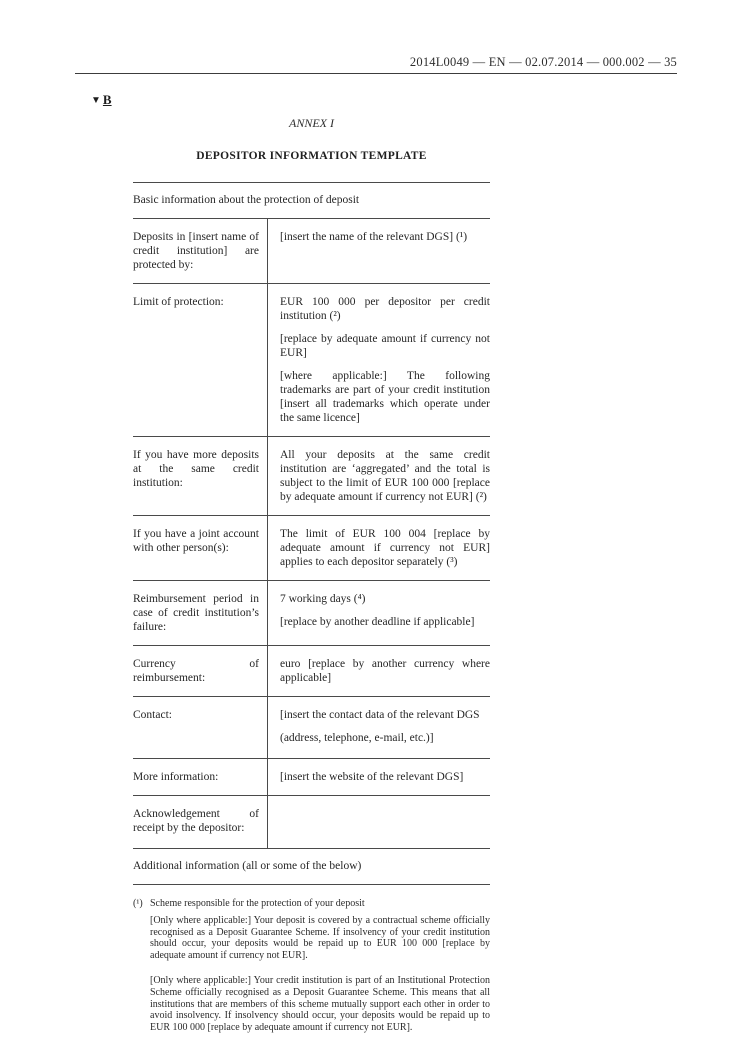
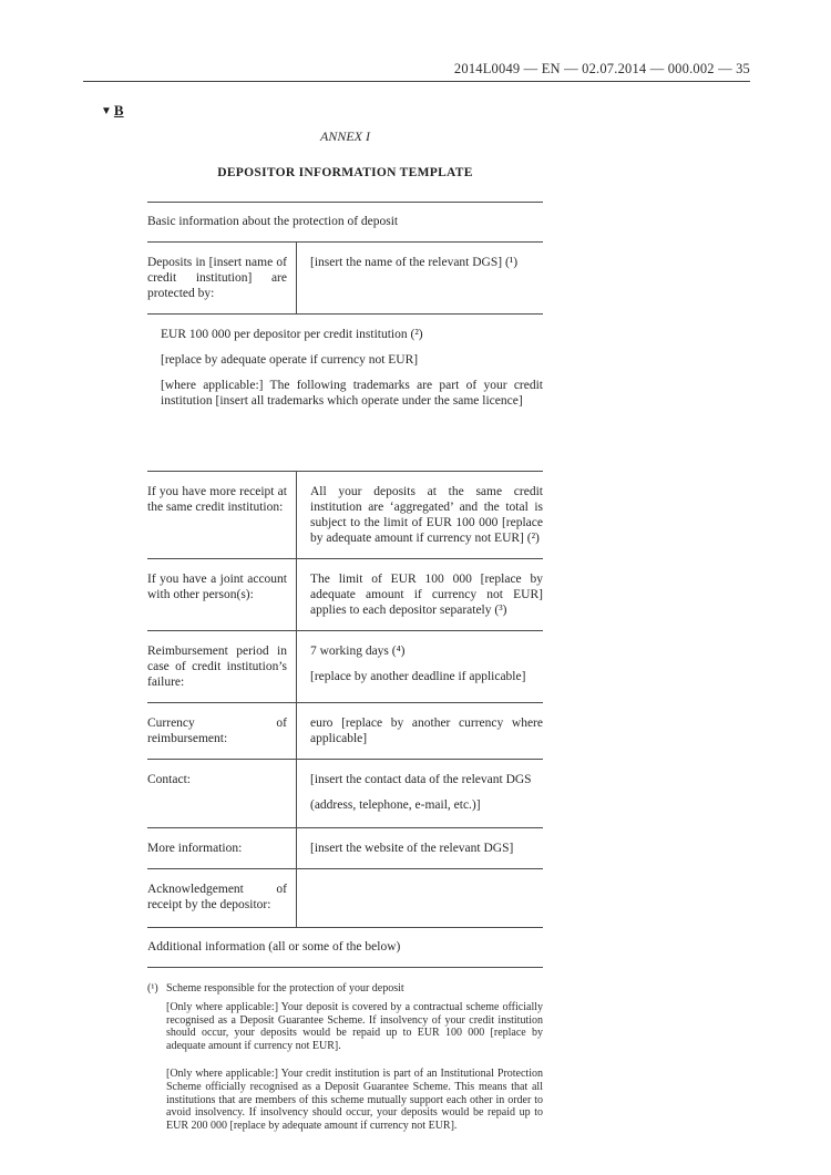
  2014L0049 — EN — 02.07.2014 — 000.002 — 35
  ▼ B
  ANNEX I
  DEPOSITOR INFORMATION TEMPLATE
  Basic information about the protection of deposit
  Deposits in [insert name of credit institution] are protected by:
  [insert the name of the relevant DGS] (¹)
- Limit of protection:
  EUR 100 000 per depositor per credit institution (²)
- [replace by adequate amount if currency not EUR]
+ [replace by adequate operate if currency not EUR]
  [where applicable:] The following trademarks are part of your credit institution [insert all trademarks which operate under the same licence]
- If you have more deposits at the same credit institution:
+ If you have more receipt at the same credit institution:
  All your deposits at the same credit institution are ‘aggregated’ and the total is subject to the limit of EUR 100 000 [replace by adequate amount if currency not EUR] (²)
  If you have a joint account with other person(s):
- The limit of EUR 100 004 [replace by adequate amount if currency not EUR] applies to each depositor separately (³)
+ The limit of EUR 100 000 [replace by adequate amount if currency not EUR] applies to each depositor separately (³)
  Reimbursement period in case of credit institution’s failure:
  7 working days (⁴)
  [replace by another deadline if applicable]
  Currency of reimbursement:
  euro [replace by another currency where applicable]
  Contact:
  [insert the contact data of the relevant DGS
  (address, telephone, e-mail, etc.)]
  More information:
  [insert the website of the relevant DGS]
  Acknowledgement of receipt by the depositor:
  Additional information (all or some of the below)
  (¹)
  Scheme responsible for the protection of your deposit
  [Only where applicable:] Your deposit is covered by a contractual scheme officially recognised as a Deposit Guarantee Scheme. If insolvency of your credit institution should occur, your deposits would be repaid up to EUR 100 000 [replace by adequate amount if currency not EUR].
- [Only where applicable:] Your credit institution is part of an Institutional Protection Scheme officially recognised as a Deposit Guarantee Scheme. This means that all institutions that are members of this scheme mutually support each other in order to avoid insolvency. If insolvency should occur, your deposits would be repaid up to EUR 100 000 [replace by adequate amount if currency not EUR].
+ [Only where applicable:] Your credit institution is part of an Institutional Protection Scheme officially recognised as a Deposit Guarantee Scheme. This means that all institutions that are members of this scheme mutually support each other in order to avoid insolvency. If insolvency should occur, your deposits would be repaid up to EUR 200 000 [replace by adequate amount if currency not EUR].
